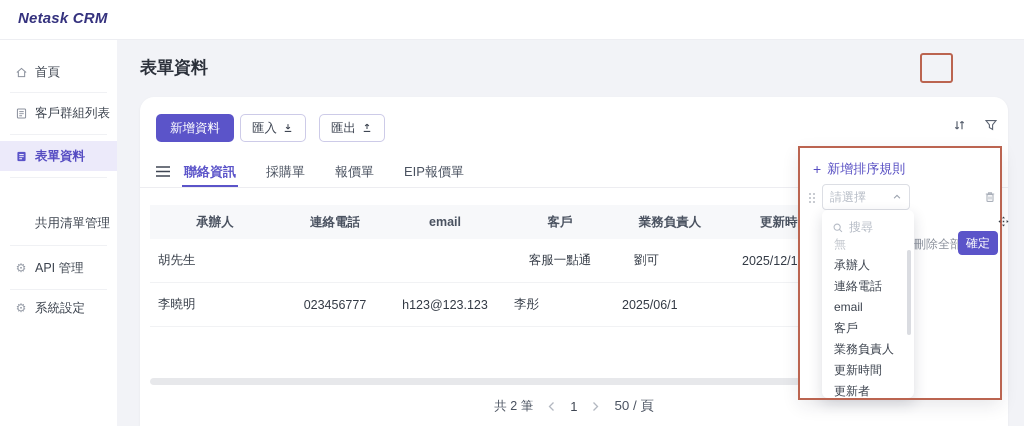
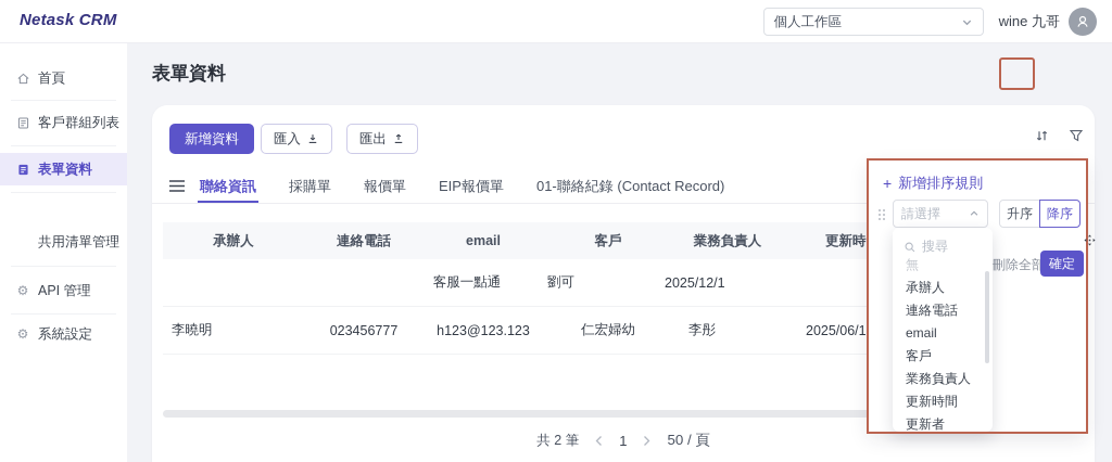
  Netask CRM
+ 個人工作區
+ wine 九哥
  首頁
  客戶群組列表
  表單資料
  共用清單管理
  ⚙
  API 管理
  ⚙
  系統設定
  表單資料
  新增資料
  匯入
  匯出
  聯絡資訊
  採購單
  報價單
  EIP報價單
+ 01-聯絡紀錄 (Contact Record)
  承辦人
  連絡電話
  email
  客戶
  業務負責人
  更新時
- 胡先生
  客服一點通
  劉可
  2025/12/1
  李曉明
  023456777
  h123@123.123
+ 仁宏婦幼
  李彤
  2025/06/1
  共 2 筆
  1
  50 / 頁
  +
  新增排序規則
  請選擇
+ 升序
+ 降序
  刪除全部
  確定
  搜尋
  無
  承辦人
  連絡電話
  email
  客戶
  業務負責人
  更新時間
  更新者
